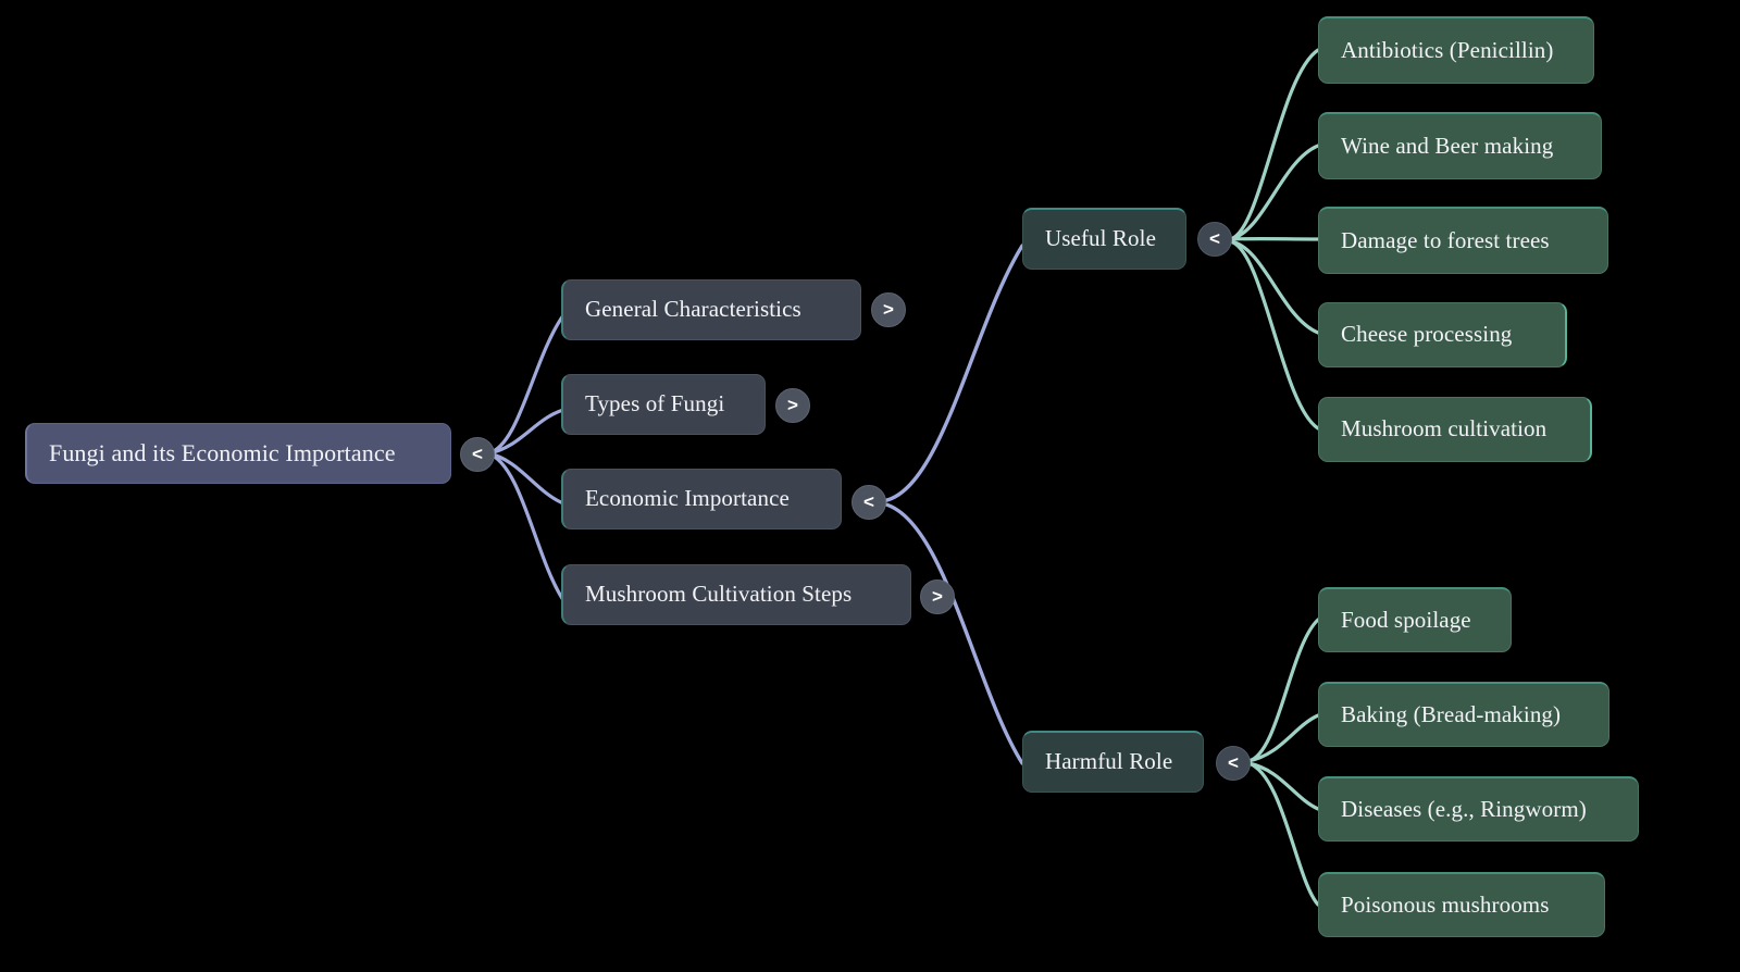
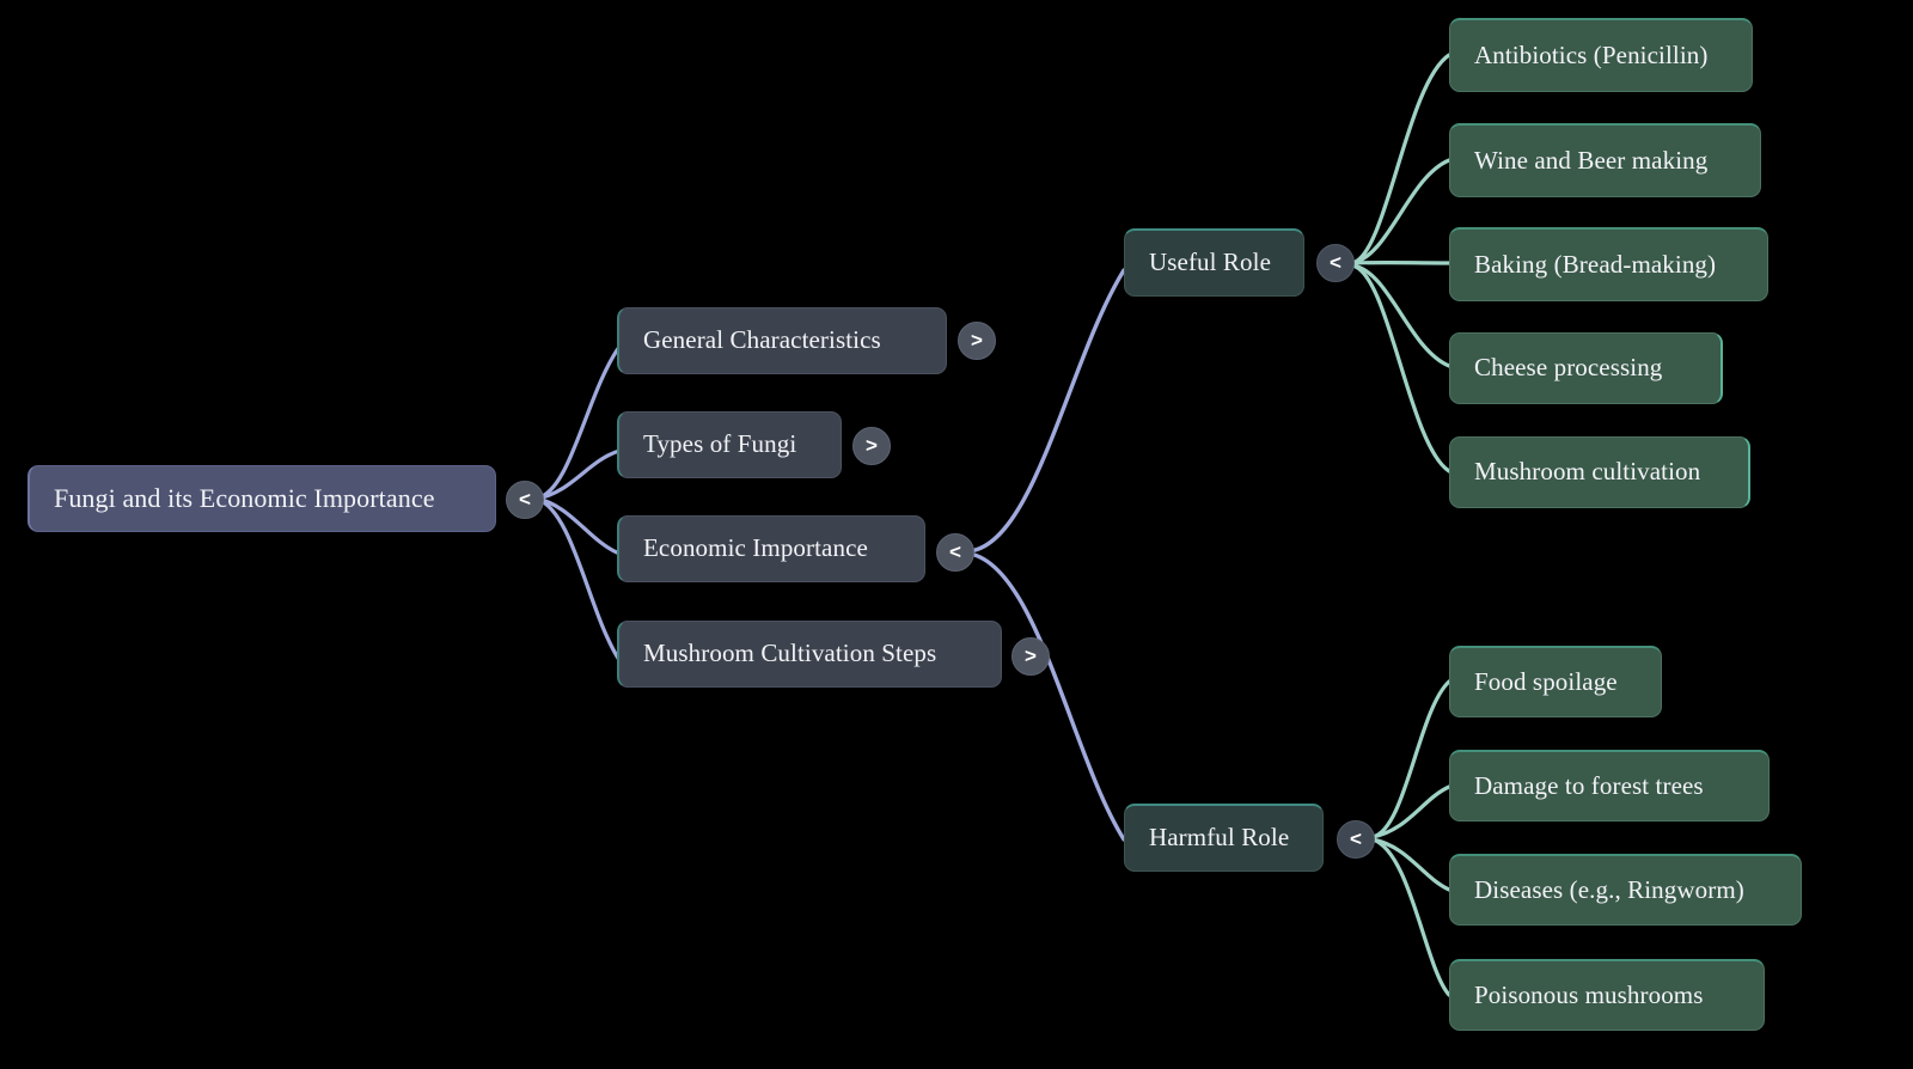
  Fungi and its Economic Importance
  <
  General Characteristics
  >
  Types of Fungi
  >
  Economic Importance
  <
  Mushroom Cultivation Steps
  >
  Useful Role
  <
  Harmful Role
  <
  Antibiotics (Penicillin)
  Wine and Beer making
- Damage to forest trees
+ Baking (Bread-making)
  Cheese processing
  Mushroom cultivation
  Food spoilage
- Baking (Bread-making)
+ Damage to forest trees
  Diseases (e.g., Ringworm)
  Poisonous mushrooms
